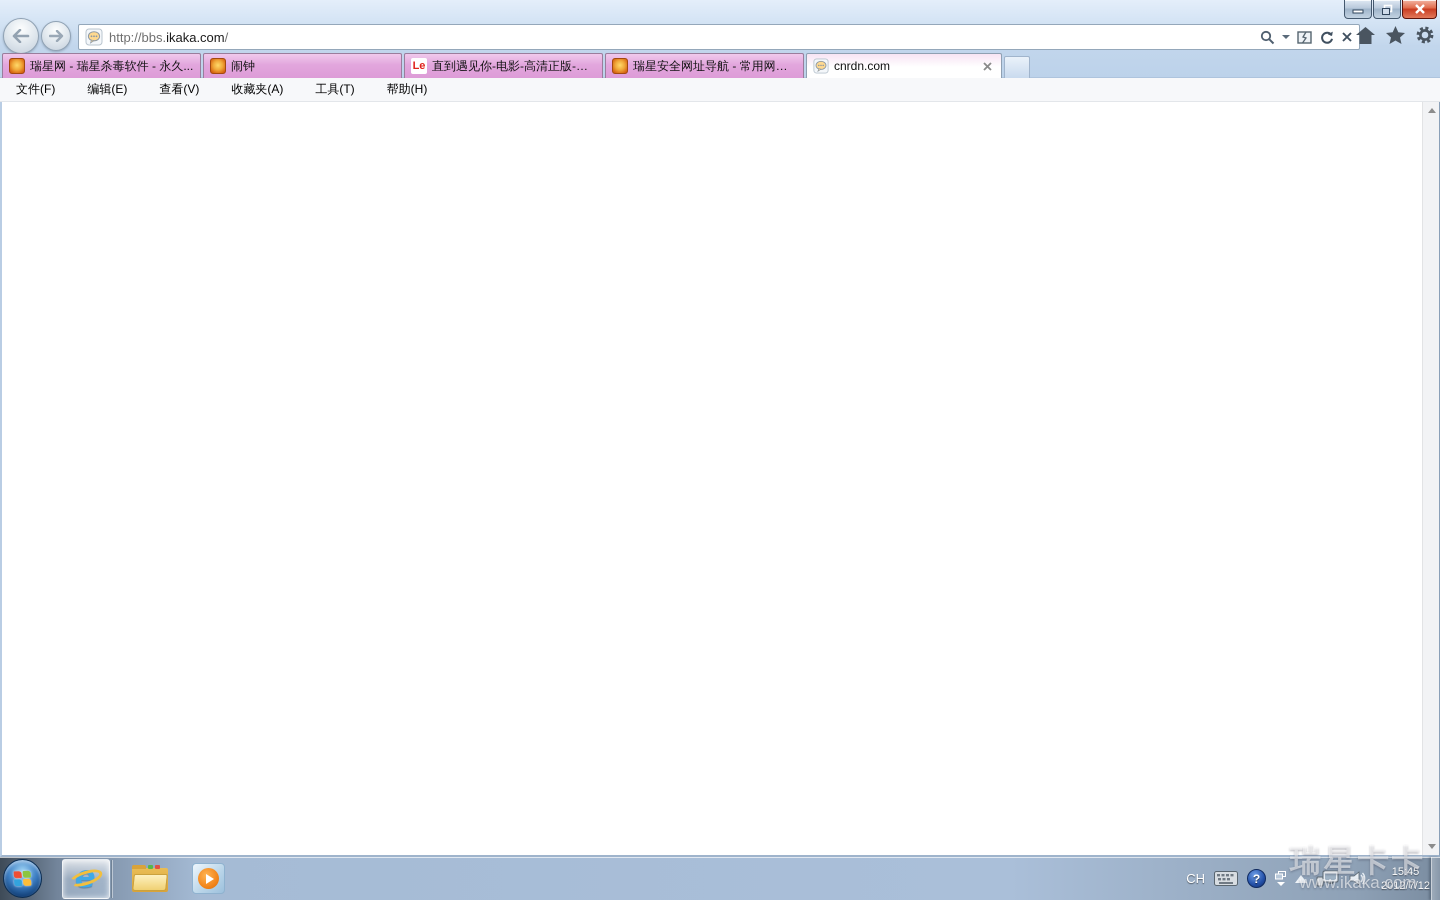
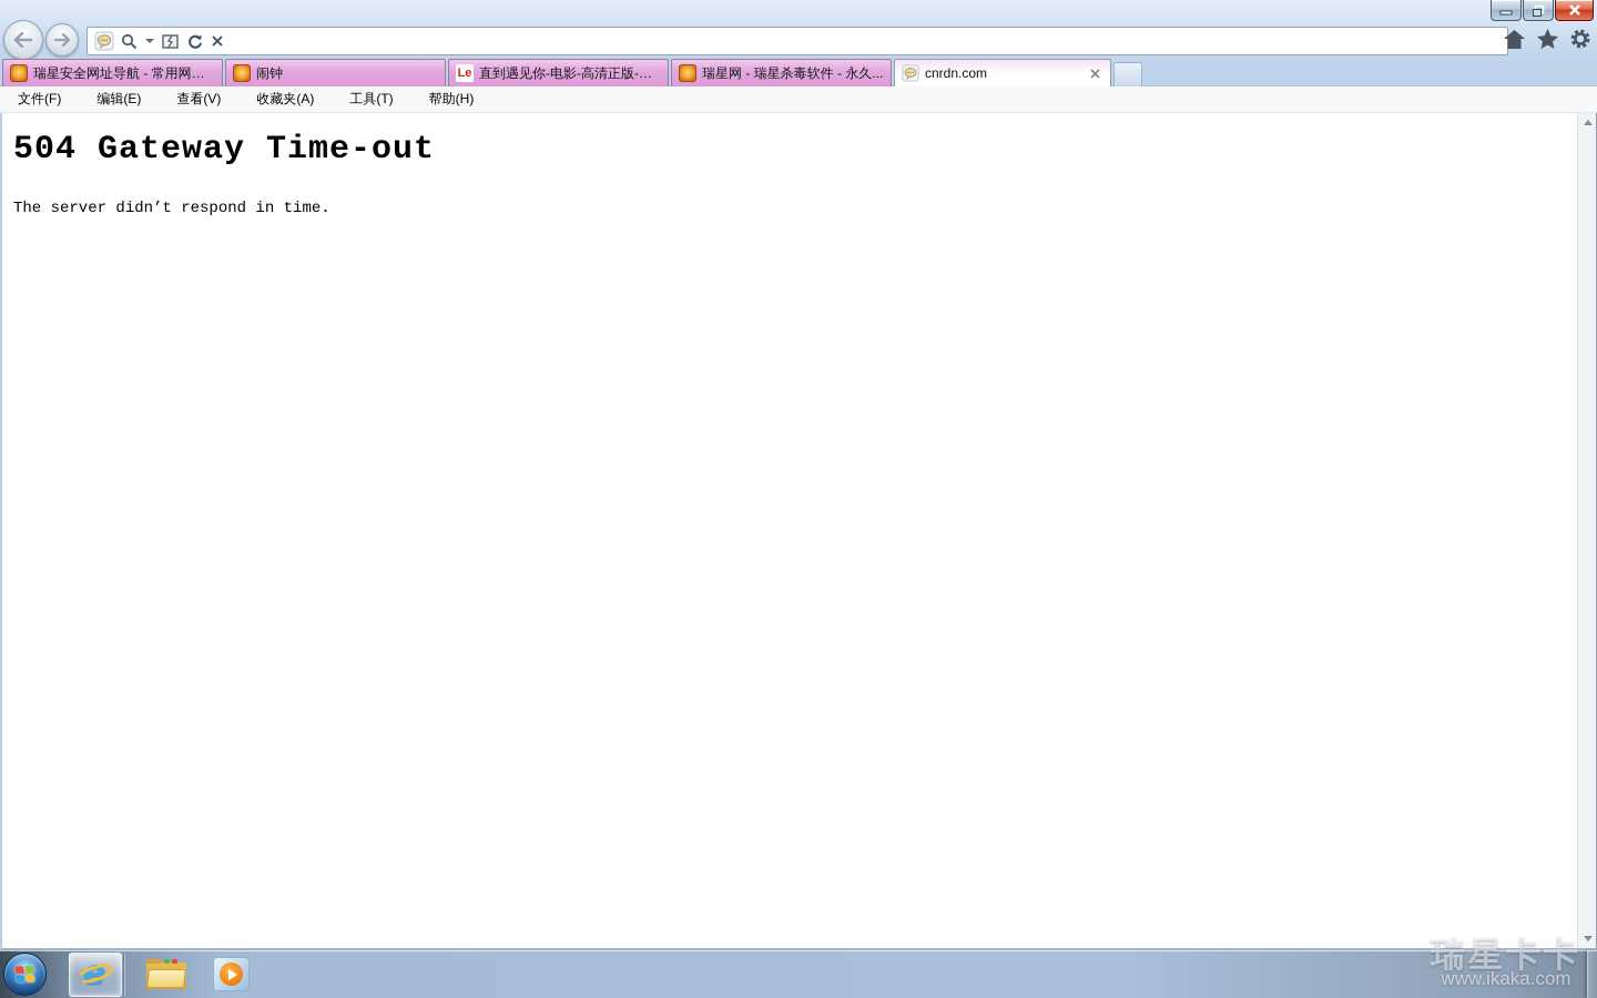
- http://bbs.ikaka.com/
- 瑞星网 - 瑞星杀毒软件 - 永久...
+ 瑞星安全网址导航 - 常用网址...
  闹钟
  Le
  直到遇见你-电影-高清正版-乐..
- 瑞星安全网址导航 - 常用网址...
+ 瑞星网 - 瑞星杀毒软件 - 永久...
  cnrdn.com
  文件(F)
  编辑(E)
  查看(V)
  收藏夹(A)
  工具(T)
  帮助(H)
+ 504 Gateway Time-out
+ The server didn’t respond in time.
  e
- CH
- ?
- 15:45
- 2012/7/12
  瑞星卡卡
  www.ikaka.com
